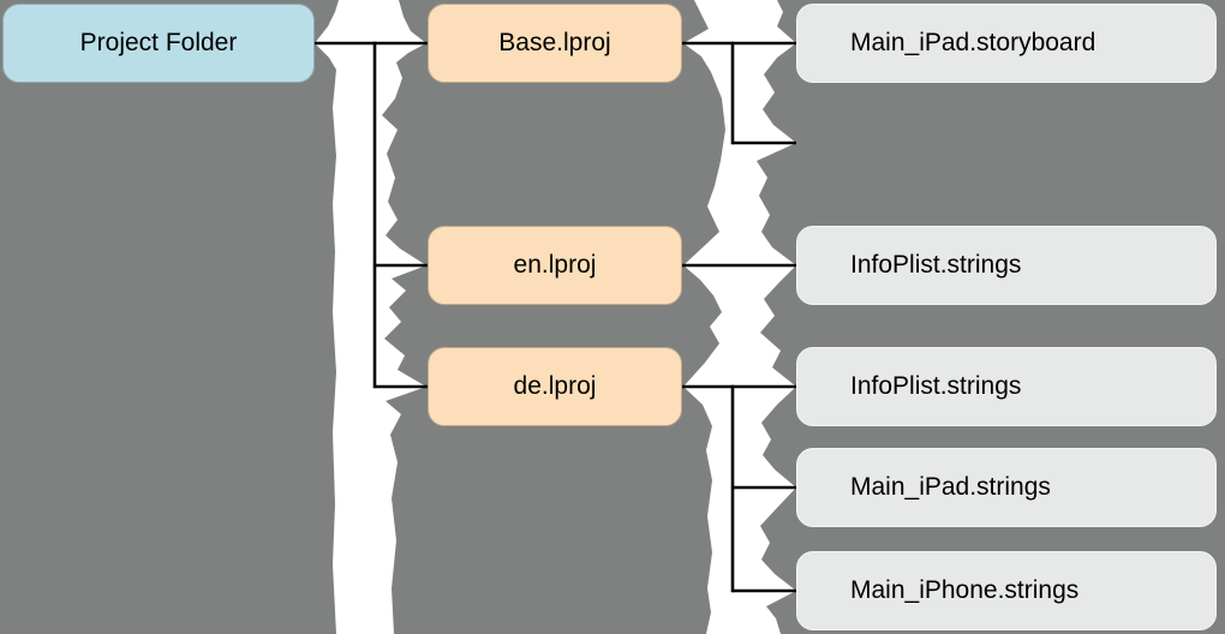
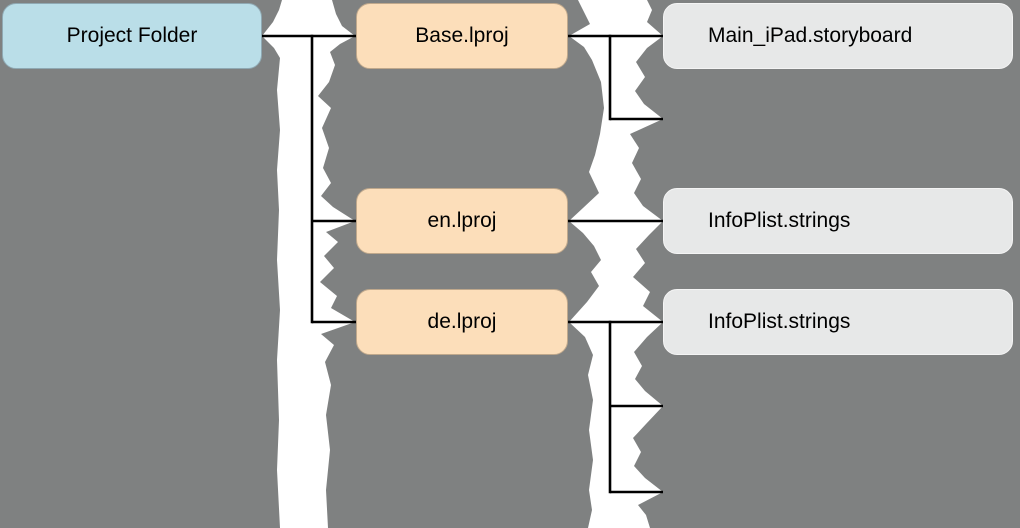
  Project Folder
  Base.lproj
  en.lproj
  de.lproj
  Main_iPad.storyboard
  InfoPlist.strings
  InfoPlist.strings
- Main_iPad.strings
- Main_iPhone.strings
